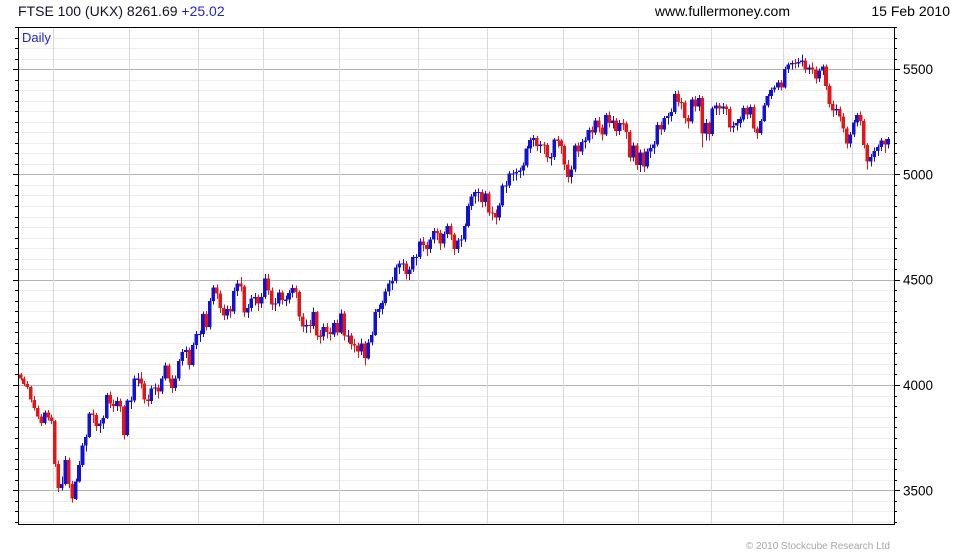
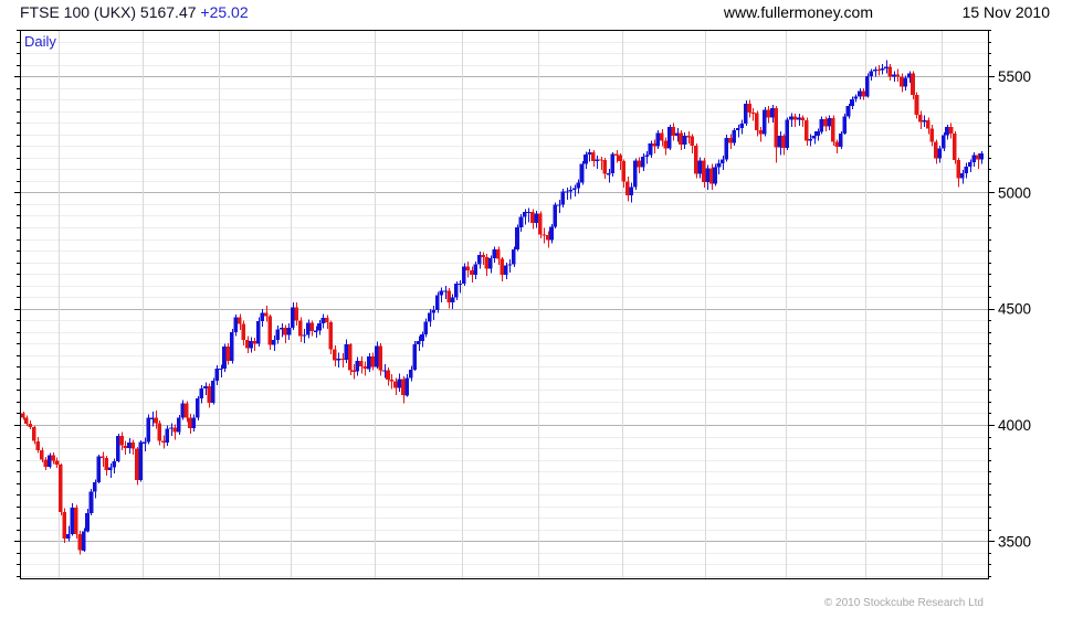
  5500
  5000
  4500
  4000
  3500
- FTSE 100 (UKX) 8261.69 +25.02
+ FTSE 100 (UKX) 5167.47 +25.02
  www.fullermoney.com
- 15 Feb 2010
+ 15 Nov 2010
  Daily
  © 2010 Stockcube Research Ltd
